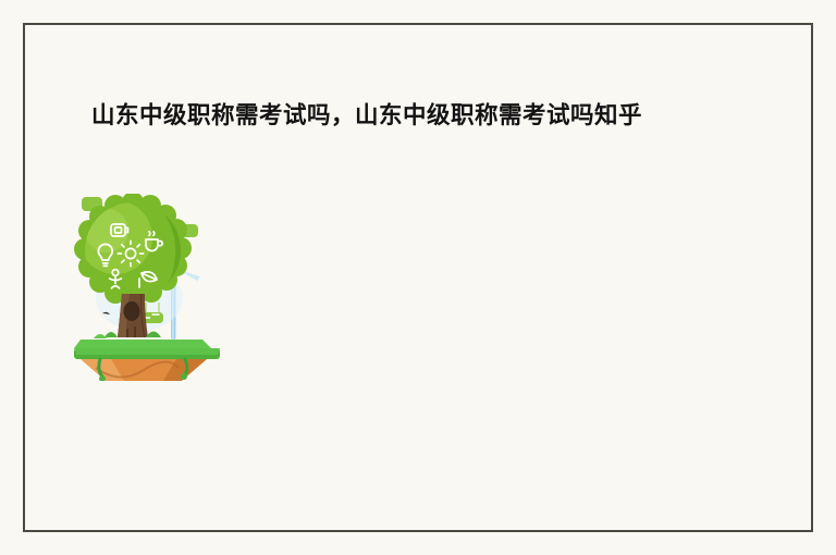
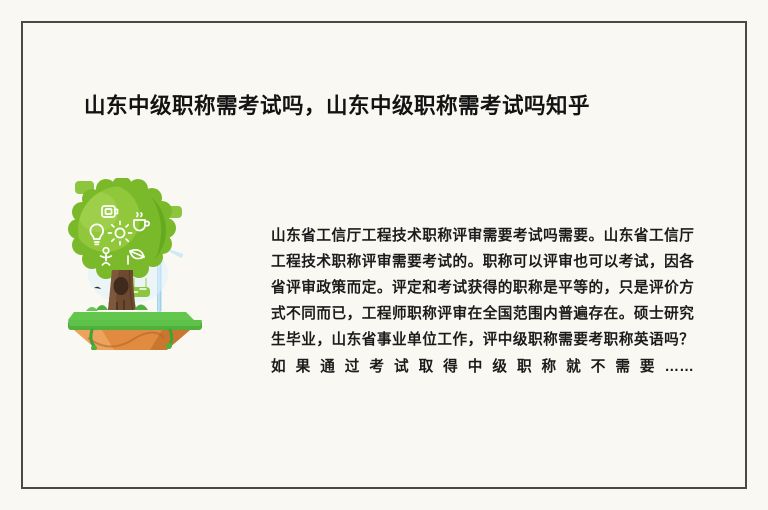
  山东中级职称需考试吗，山东中级职称需考试吗知乎
+ 山东省工信厅工程技术职称评审需要考试吗需要。山东省工信厅工程技术职称评审需要考试的。职称可以评审也可以考试，因各省评审政策而定。评定和考试获得的职称是平等的，只是评价方式不同而已，工程师职称评审在全国范围内普遍存在。硕士研究生毕业，山东省事业单位工作，评中级职称需要考职称英语吗？如果通过考试取得中级职称就不需要……
